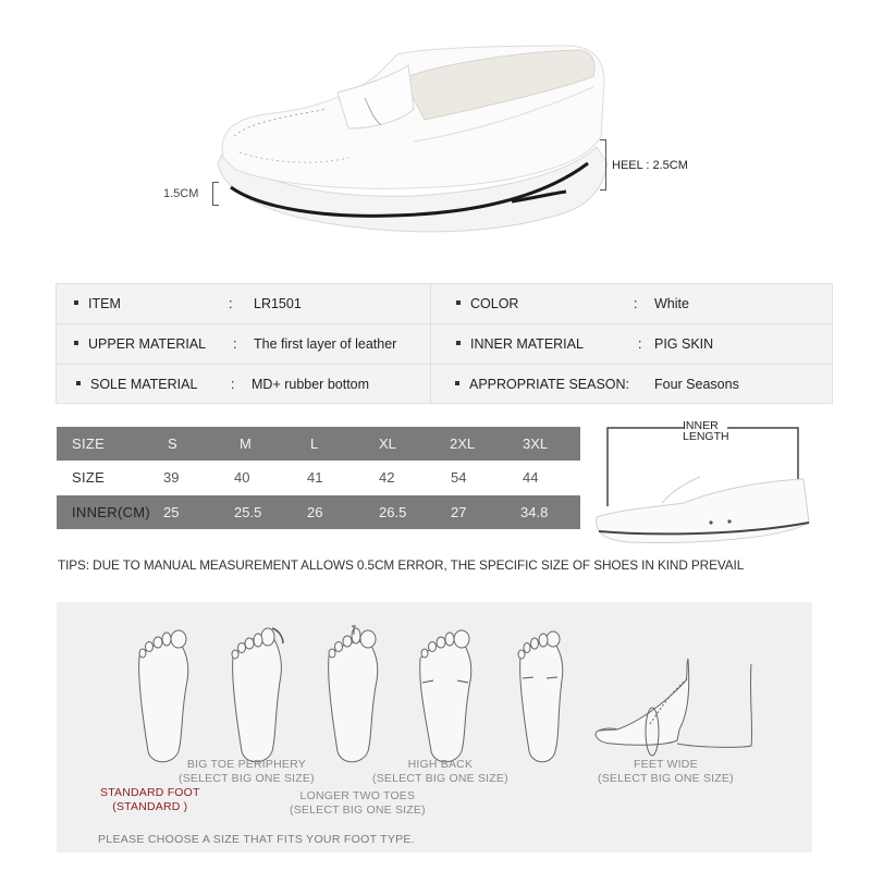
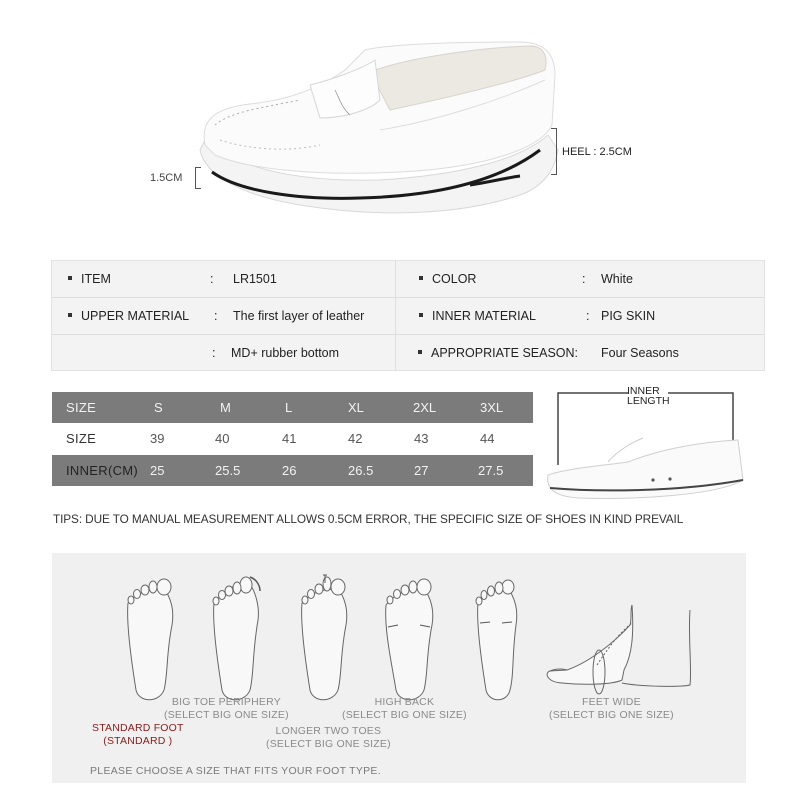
  1.5CM
  HEEL : 2.5CM
  ITEM
  :
  LR1501
  COLOR
  :
  White
  UPPER MATERIAL
  :
  The first layer of leather
  INNER MATERIAL
  :
  PIG SKIN
- SOLE MATERIAL
  :
  MD+ rubber bottom
  APPROPRIATE SEASON:
  Four Seasons
  SIZE
  S
  M
  L
  XL
  2XL
  3XL
  SIZE
  39
  40
  41
  42
- 54
+ 43
  44
  INNER(CM)
  25
  25.5
  26
  26.5
  27
- 34.8
+ 27.5
  INNER
  LENGTH
  TIPS: DUE TO MANUAL MEASUREMENT ALLOWS 0.5CM ERROR, THE SPECIFIC SIZE OF SHOES IN KIND PREVAIL
  STANDARD FOOT
  (STANDARD )
  BIG TOE PERIPHERY
  (SELECT BIG ONE SIZE)
  LONGER TWO TOES
  (SELECT BIG ONE SIZE)
  HIGH BACK
  (SELECT BIG ONE SIZE)
  FEET WIDE
  (SELECT BIG ONE SIZE)
  PLEASE CHOOSE A SIZE THAT FITS YOUR FOOT TYPE.
